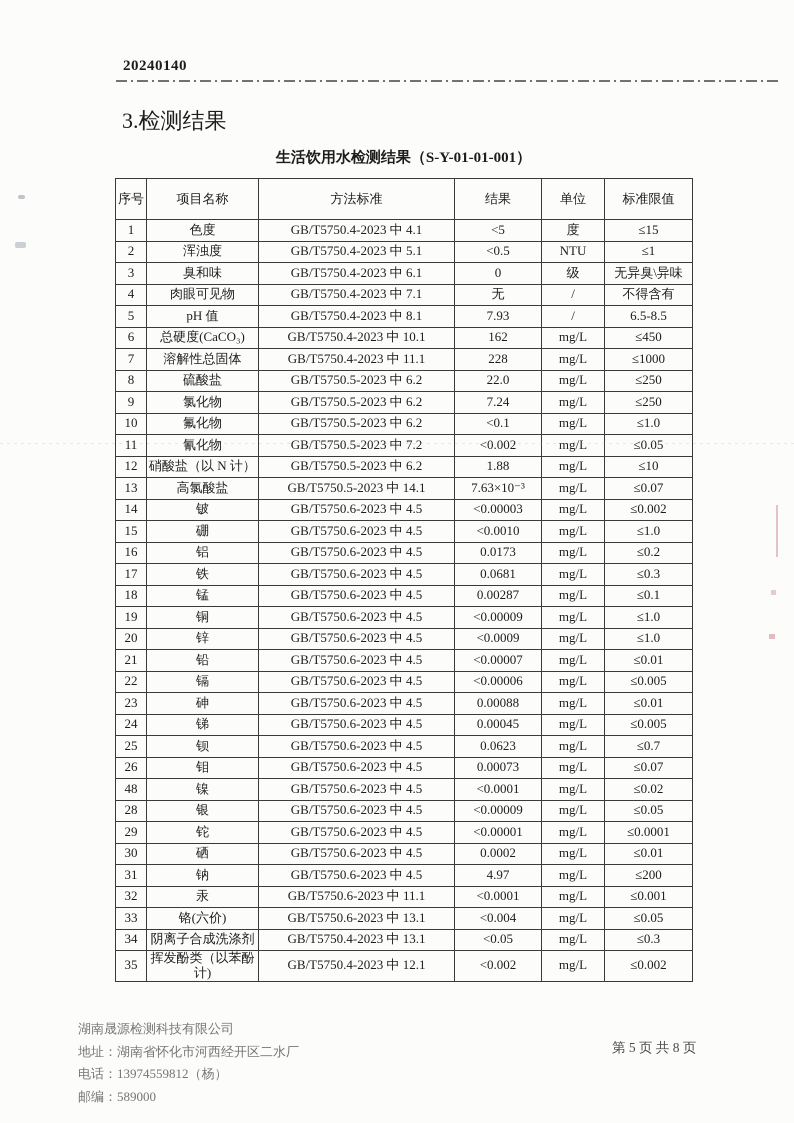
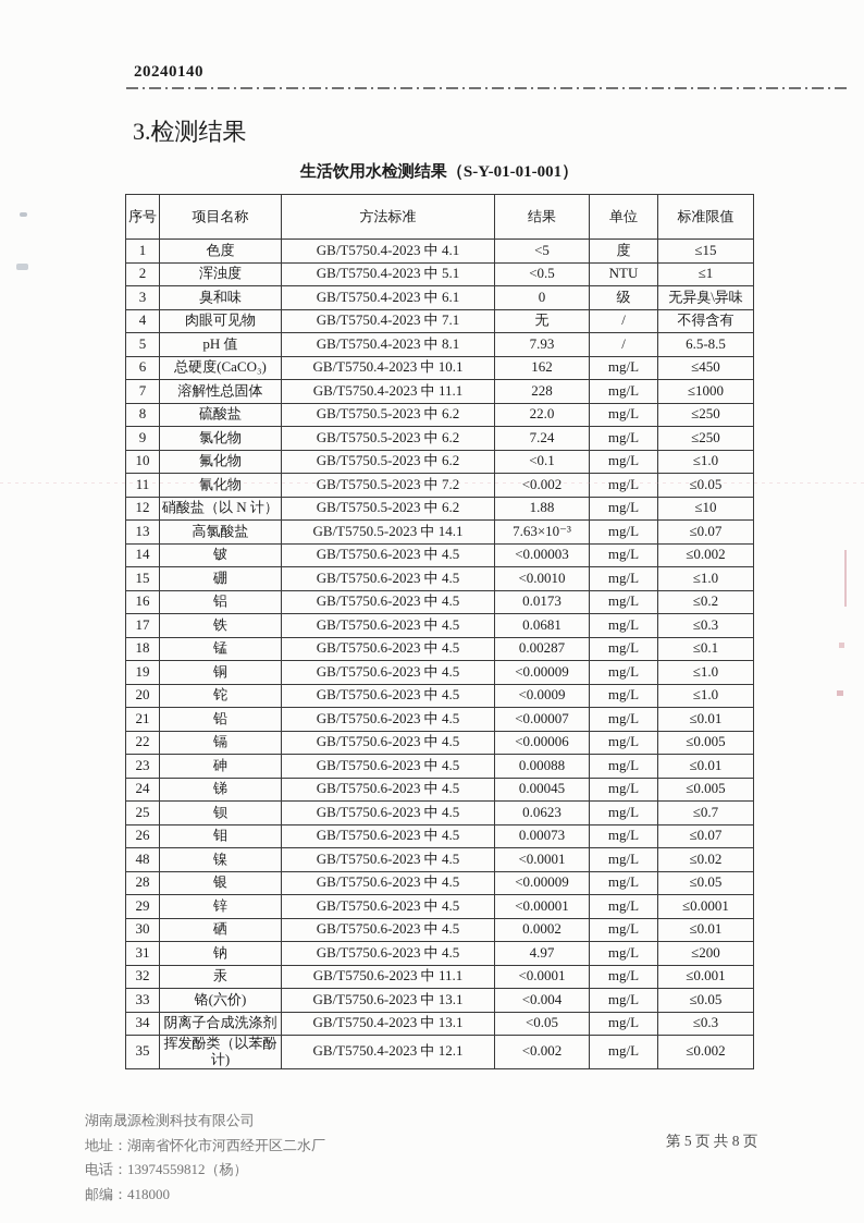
  20240140
  3.检测结果
  生活饮用水检测结果（S-Y-01-01-001）
  序号	项目名称	方法标准	结果	单位	标准限值
  1	色度	GB/T5750.4-2023 中 4.1	<5	度	≤15
  2	浑浊度	GB/T5750.4-2023 中 5.1	<0.5	NTU	≤1
  3	臭和味	GB/T5750.4-2023 中 6.1	0	级	无异臭\异味
  4	肉眼可见物	GB/T5750.4-2023 中 7.1	无	/	不得含有
  5	pH 值	GB/T5750.4-2023 中 8.1	7.93	/	6.5-8.5
  6	总硬度(CaCO₃)	GB/T5750.4-2023 中 10.1	162	mg/L	≤450
  7	溶解性总固体	GB/T5750.4-2023 中 11.1	228	mg/L	≤1000
  8	硫酸盐	GB/T5750.5-2023 中 6.2	22.0	mg/L	≤250
  9	氯化物	GB/T5750.5-2023 中 6.2	7.24	mg/L	≤250
  10	氟化物	GB/T5750.5-2023 中 6.2	<0.1	mg/L	≤1.0
  11	氰化物	GB/T5750.5-2023 中 7.2	<0.002	mg/L	≤0.05
  12	硝酸盐（以 N 计）	GB/T5750.5-2023 中 6.2	1.88	mg/L	≤10
  13	高氯酸盐	GB/T5750.5-2023 中 14.1	7.63×10⁻³	mg/L	≤0.07
  14	铍	GB/T5750.6-2023 中 4.5	<0.00003	mg/L	≤0.002
  15	硼	GB/T5750.6-2023 中 4.5	<0.0010	mg/L	≤1.0
  16	铝	GB/T5750.6-2023 中 4.5	0.0173	mg/L	≤0.2
  17	铁	GB/T5750.6-2023 中 4.5	0.0681	mg/L	≤0.3
  18	锰	GB/T5750.6-2023 中 4.5	0.00287	mg/L	≤0.1
  19	铜	GB/T5750.6-2023 中 4.5	<0.00009	mg/L	≤1.0
- 20	锌	GB/T5750.6-2023 中 4.5	<0.0009	mg/L	≤1.0
+ 20	铊	GB/T5750.6-2023 中 4.5	<0.0009	mg/L	≤1.0
  21	铅	GB/T5750.6-2023 中 4.5	<0.00007	mg/L	≤0.01
  22	镉	GB/T5750.6-2023 中 4.5	<0.00006	mg/L	≤0.005
  23	砷	GB/T5750.6-2023 中 4.5	0.00088	mg/L	≤0.01
  24	锑	GB/T5750.6-2023 中 4.5	0.00045	mg/L	≤0.005
  25	钡	GB/T5750.6-2023 中 4.5	0.0623	mg/L	≤0.7
  26	钼	GB/T5750.6-2023 中 4.5	0.00073	mg/L	≤0.07
  48	镍	GB/T5750.6-2023 中 4.5	<0.0001	mg/L	≤0.02
  28	银	GB/T5750.6-2023 中 4.5	<0.00009	mg/L	≤0.05
- 29	铊	GB/T5750.6-2023 中 4.5	<0.00001	mg/L	≤0.0001
+ 29	锌	GB/T5750.6-2023 中 4.5	<0.00001	mg/L	≤0.0001
  30	硒	GB/T5750.6-2023 中 4.5	0.0002	mg/L	≤0.01
  31	钠	GB/T5750.6-2023 中 4.5	4.97	mg/L	≤200
  32	汞	GB/T5750.6-2023 中 11.1	<0.0001	mg/L	≤0.001
  33	铬(六价)	GB/T5750.6-2023 中 13.1	<0.004	mg/L	≤0.05
  34	阴离子合成洗涤剂	GB/T5750.4-2023 中 13.1	<0.05	mg/L	≤0.3
  35	挥发酚类（以苯酚计)	GB/T5750.4-2023 中 12.1	<0.002	mg/L	≤0.002
  湖南晟源检测科技有限公司
  地址：湖南省怀化市河西经开区二水厂
  电话：13974559812（杨）
- 邮编：589000
+ 邮编：418000
  第 5 页 共 8 页
